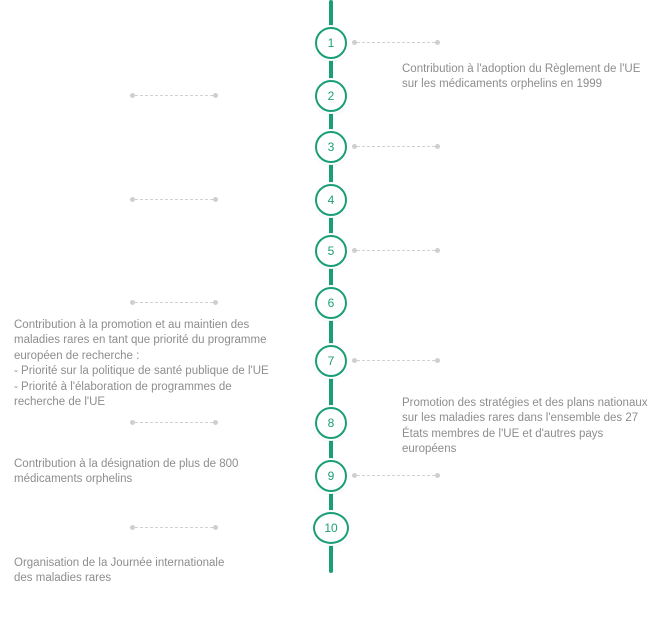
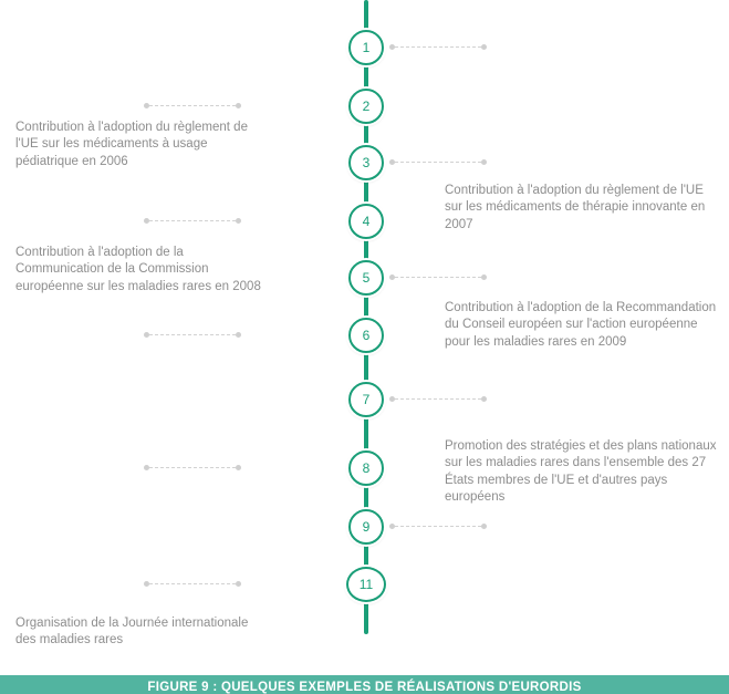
  1
- Contribution à l'adoption du Règlement de l'UE
- sur les médicaments orphelins en 1999
  2
+ Contribution à l'adoption du règlement de
+ l'UE sur les médicaments à usage
+ pédiatrique en 2006
  3
+ Contribution à l'adoption du règlement de l'UE
+ sur les médicaments de thérapie innovante en
+ 2007
  4
+ Contribution à l'adoption de la
+ Communication de la Commission
+ européenne sur les maladies rares en 2008
  5
+ Contribution à l'adoption de la Recommandation
+ du Conseil européen sur l'action européenne
+ pour les maladies rares en 2009
  6
- Contribution à la promotion et au maintien des
- maladies rares en tant que priorité du programme
- européen de recherche :
- - Priorité sur la politique de santé publique de l'UE
- - Priorité à l'élaboration de programmes de
- recherche de l'UE
  7
  Promotion des stratégies et des plans nationaux
  sur les maladies rares dans l'ensemble des 27
  États membres de l'UE et d'autres pays
  européens
  8
- Contribution à la désignation de plus de 800
- médicaments orphelins
  9
- 10
+ 11
  Organisation de la Journée internationale
  des maladies rares
+ FIGURE 9 : QUELQUES EXEMPLES DE RÉALISATIONS D'EURORDIS
